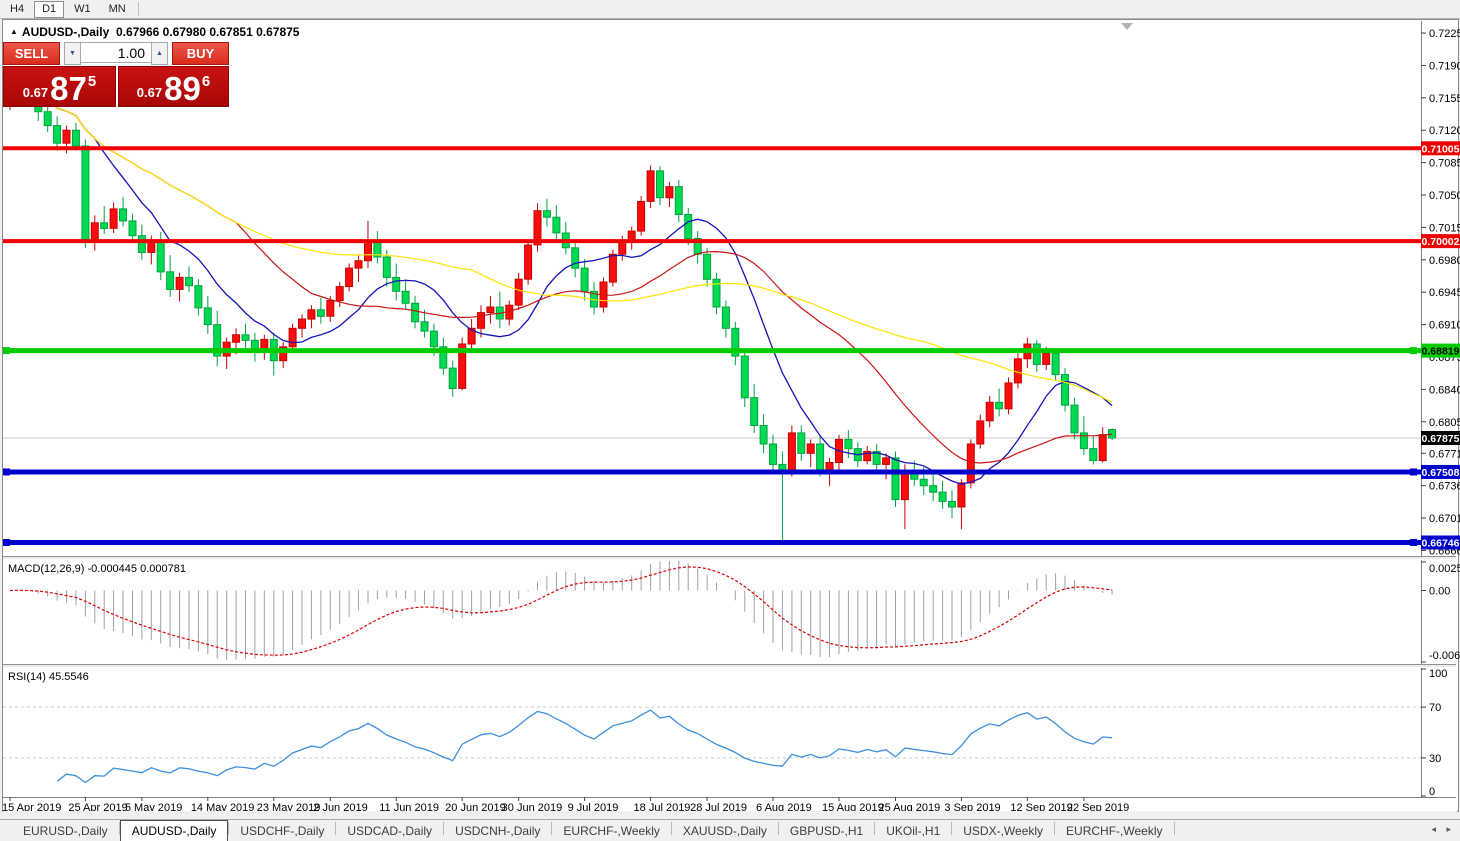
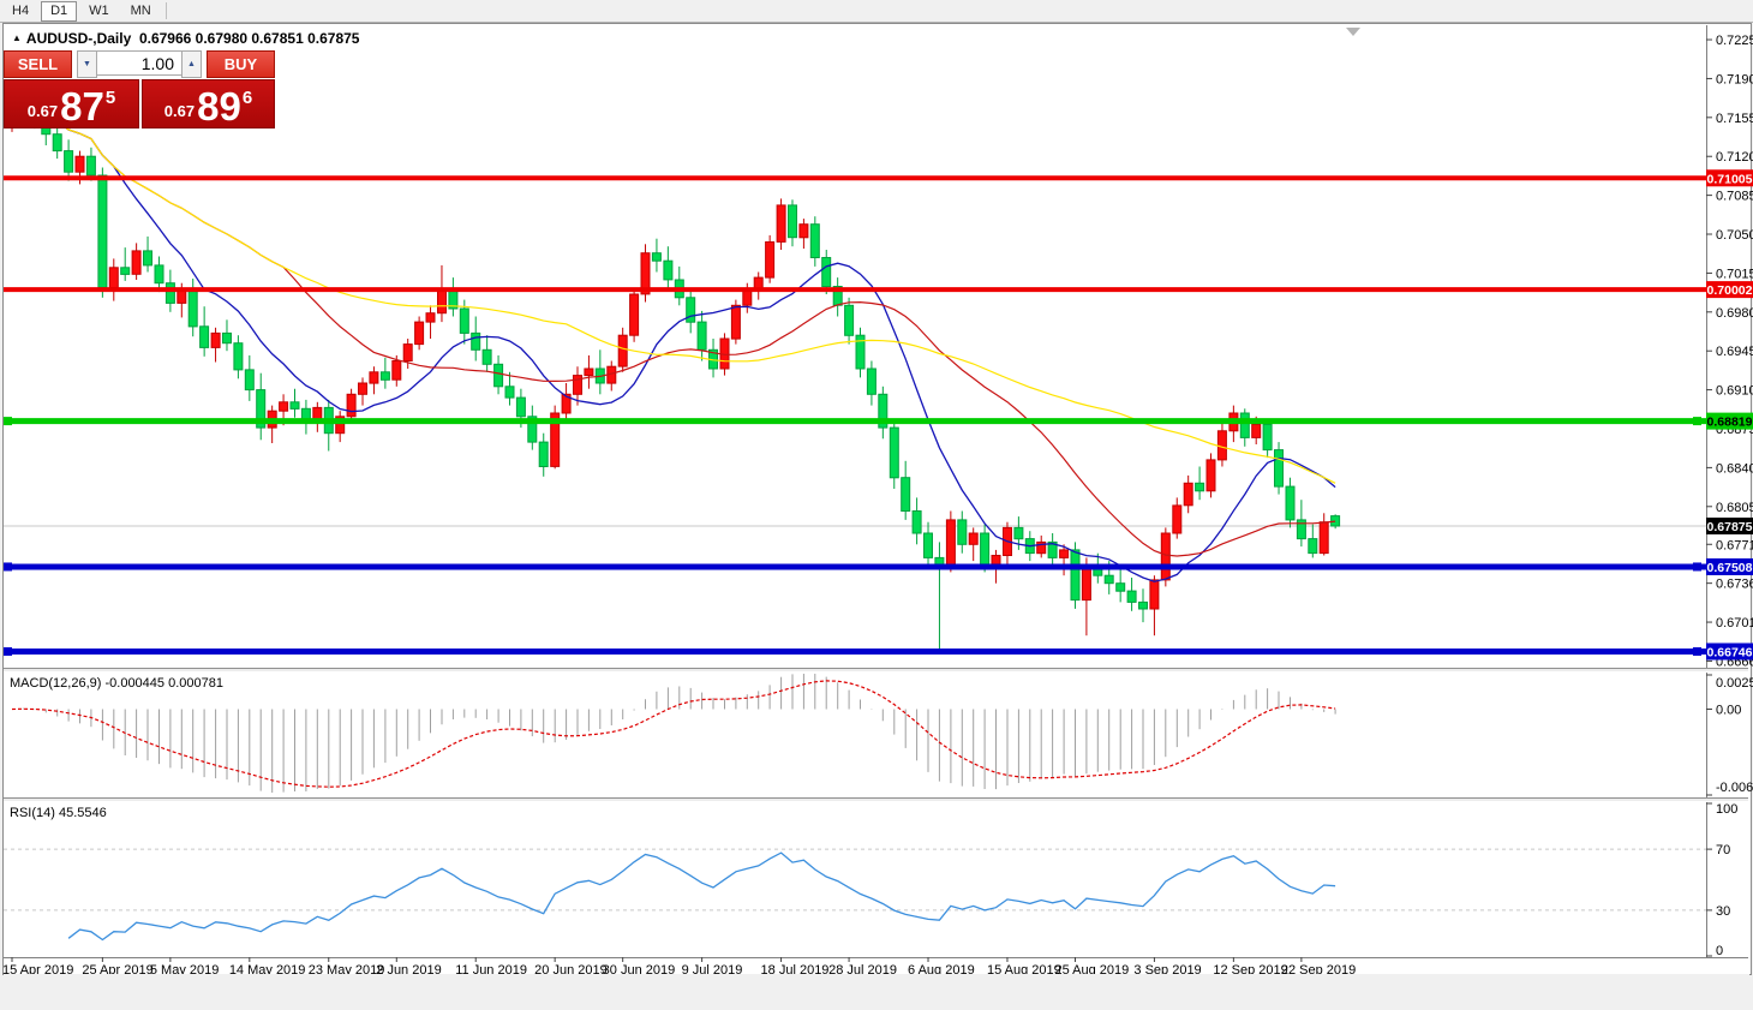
  H4
  D1
  W1
  MN
  0.722
  0.719
  0.715
  0.712
  0.708
  0.705
  0.701
  0.698
  0.694
  0.691
  0.687
  0.684
  0.680
  0.677
  0.673
  0.670
  0.666
  0.71005
  0.70002
  0.68819
  0.67508
  0.66746
  0.67875
  0.00
  100
  70
  30
  0
  15 Apr 2019
  25 Apr 2019
  5 May 2019
  14 May 2019
  23 May 2019
  2 Jun 2019
  11 Jun 2019
  20 Jun 2019
  30 Jun 2019
  9 Jul 2019
  18 Jul 2019
  28 Jul 2019
  6 Aug 2019
  15 Aug 2019
  25 Aug 2019
  3 Sep 2019
  12 Sep 2019
  22 Sep 2019
  ▲ AUDUSD-,Daily 0.67966 0.67980 0.67851 0.67875
  SELL
  1.00
  BUY
  0.67
  87
  5
  0.67
  89
  6
  MACD(12,26,9) -0.000445 0.000781
  RSI(14) 45.5546
- EURUSD-,Daily AUDUSD-,Daily USDCHF-,Daily USDCAD-,Daily USDCNH-,Daily EURCHF-,Weekly XAUUSD-,Daily GBPUSD-,H1 UKOil-,H1 USDX-,Weekly EURCHF-,Weekly
- ◂ ▸
